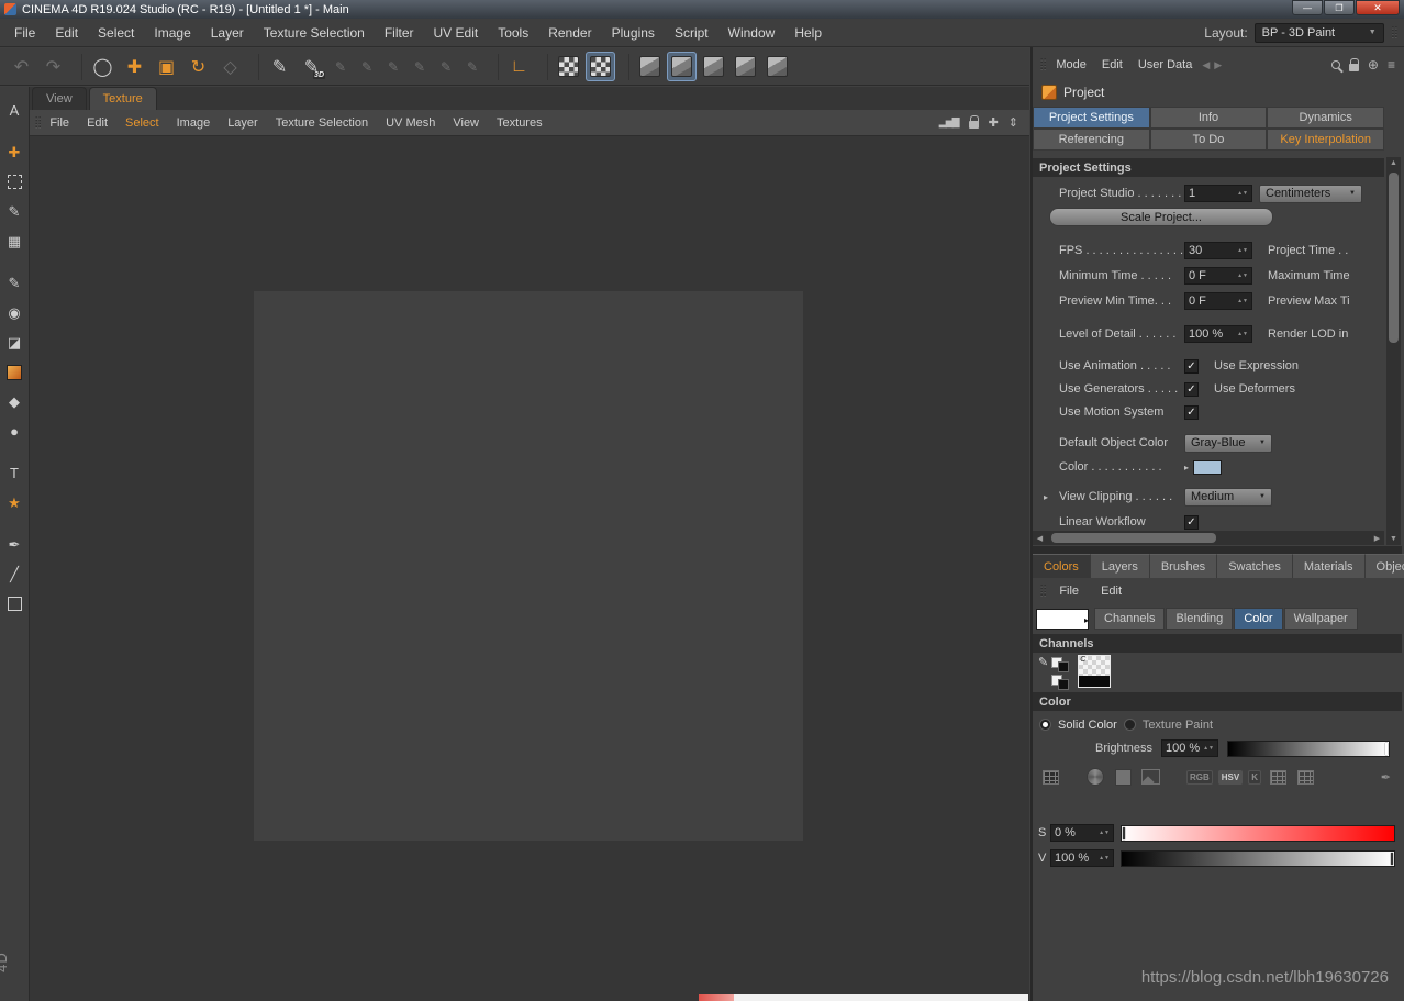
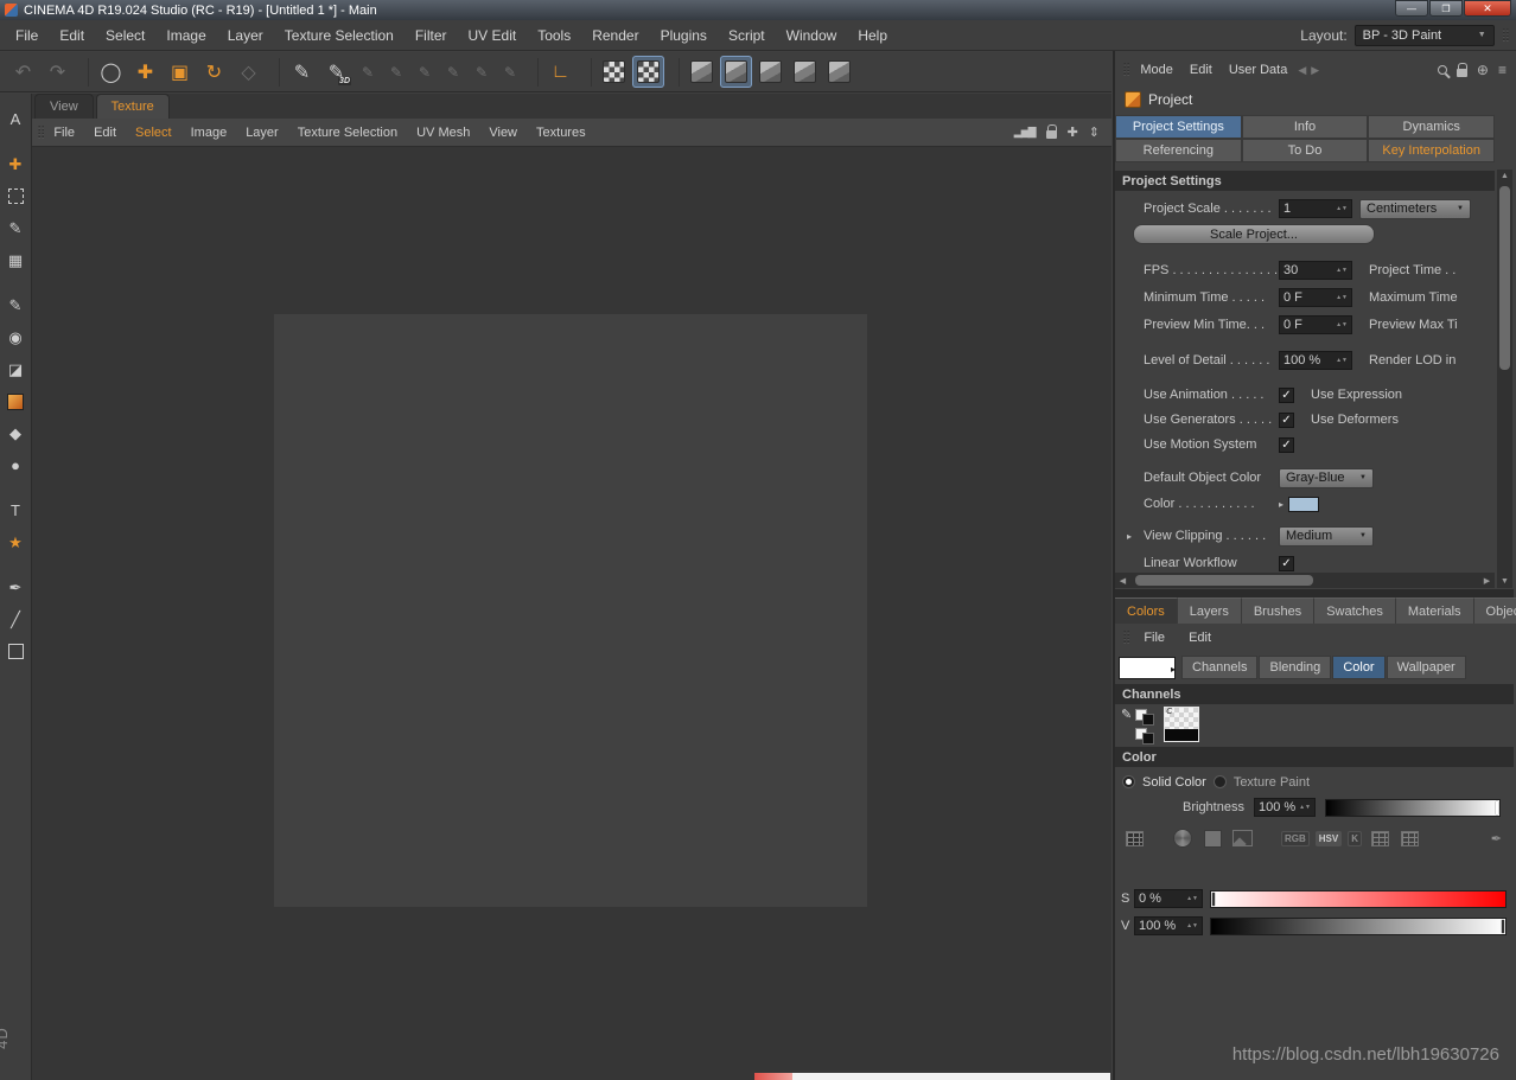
  CINEMA 4D R19.024 Studio (RC - R19) - [Untitled 1 *] - Main
  —
  ❐
  ✕
  File
  Edit
  Select
  Image
  Layer
  Texture Selection
  Filter
  UV Edit
  Tools
  Render
  Plugins
  Script
  Window
  Help
  Layout:
  BP - 3D Paint
  ⣿
  ↶
  ↷
  ◯
  ✚
  ▣
  ↻
  ◇
  ✎
  ✎
  ✎
  ✎
  ✎
  ✎
  ✎
  ✎
  ∟
  View
  Texture
  ⣿
  File
  Edit
  Select
  Image
  Layer
  Texture Selection
  UV Mesh
  View
  Textures
  ▂▅▇
  ✚
  ⇕
  A
  ✚
  ✎
  ▦
  ✎
  ◉
  ◪
  ◆
  ●
  T
  ★
  ✒
  ╱
  ⣿
  Mode
  Edit
  User Data
  ◀
  ▶
  ⊕
  ≡
  Project
  Project Settings
  Info
  Dynamics
  Referencing
  To Do
  Key Interpolation
  Project Settings
- Project Studio . . . . . . .
+ Project Scale . . . . . . .
  1
  Centimeters
  Scale Project...
  FPS . . . . . . . . . . . . . . .
  30
  Project Time . .
  Minimum Time . . . . .
  0 F
  Maximum Time
  Preview Min Time. . .
  0 F
  Preview Max Ti
  Level of Detail . . . . . .
  100 %
  Render LOD in
  Use Animation . . . . .
  ✓
  Use Expression
  Use Generators . . . . .
  ✓
  Use Deformers
  Use Motion System
  ✓
  Default Object Color
  Gray-Blue
  Color . . . . . . . . . . .
  ▸
  ▸
  View Clipping . . . . . .
  Medium
  Linear Workflow
  ✓
  Colors
  Layers
  Brushes
  Swatches
  Materials
  ⣿
  File
  Edit
  ▸
  Channels
  Blending
  Color
  Wallpaper
  Channels
  ✎
  Color
  Solid Color
  Texture Paint
  Brightness
  100 %
  RGB
  HSV
  K
  ✒
  S
  0 %
  V
  100 %
  https://blog.csdn.net/lbh19630726
